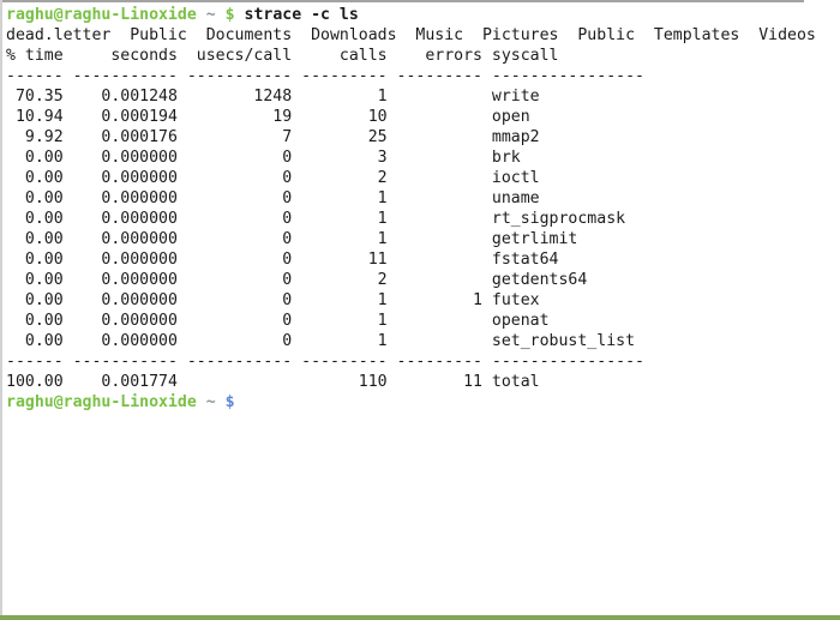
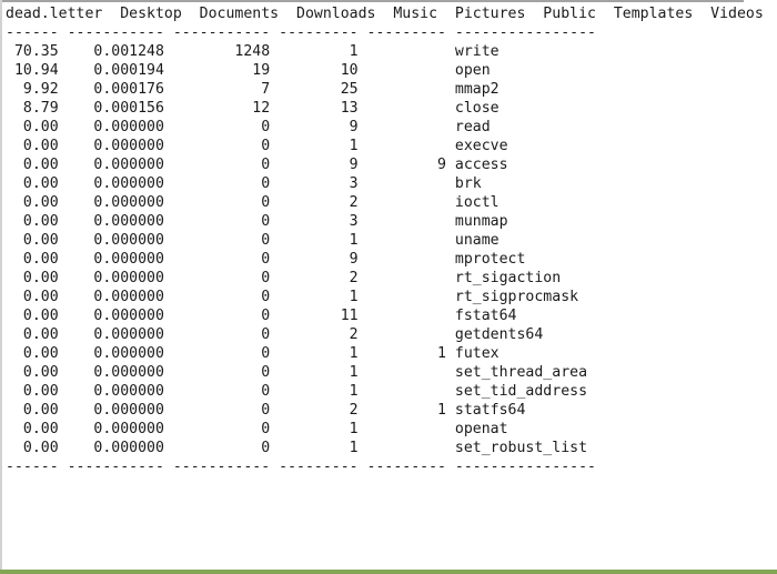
- raghu@raghu-Linoxide ~ $ strace -c ls
- dead.letter Public Documents Downloads Music Pictures Public Templates Videos
+ dead.letter Desktop Documents Downloads Music Pictures Public Templates Videos
- % time seconds usecs/call calls errors syscall
  ------ ----------- ----------- --------- --------- ----------------
  70.35 0.001248 1248 1 write
  10.94 0.000194 19 10 open
  9.92 0.000176 7 25 mmap2
+ 8.79 0.000156 12 13 close
+ 0.00 0.000000 0 9 read
+ 0.00 0.000000 0 1 execve
+ 0.00 0.000000 0 9 9 access
  0.00 0.000000 0 3 brk
  0.00 0.000000 0 2 ioctl
+ 0.00 0.000000 0 3 munmap
  0.00 0.000000 0 1 uname
+ 0.00 0.000000 0 9 mprotect
+ 0.00 0.000000 0 2 rt_sigaction
  0.00 0.000000 0 1 rt_sigprocmask
- 0.00 0.000000 0 1 getrlimit
  0.00 0.000000 0 11 fstat64
  0.00 0.000000 0 2 getdents64
  0.00 0.000000 0 1 1 futex
+ 0.00 0.000000 0 1 set_thread_area
+ 0.00 0.000000 0 1 set_tid_address
+ 0.00 0.000000 0 2 1 statfs64
  0.00 0.000000 0 1 openat
  0.00 0.000000 0 1 set_robust_list
  ------ ----------- ----------- --------- --------- ----------------
- 100.00 0.001774 110 11 total
- raghu@raghu-Linoxide ~ $
